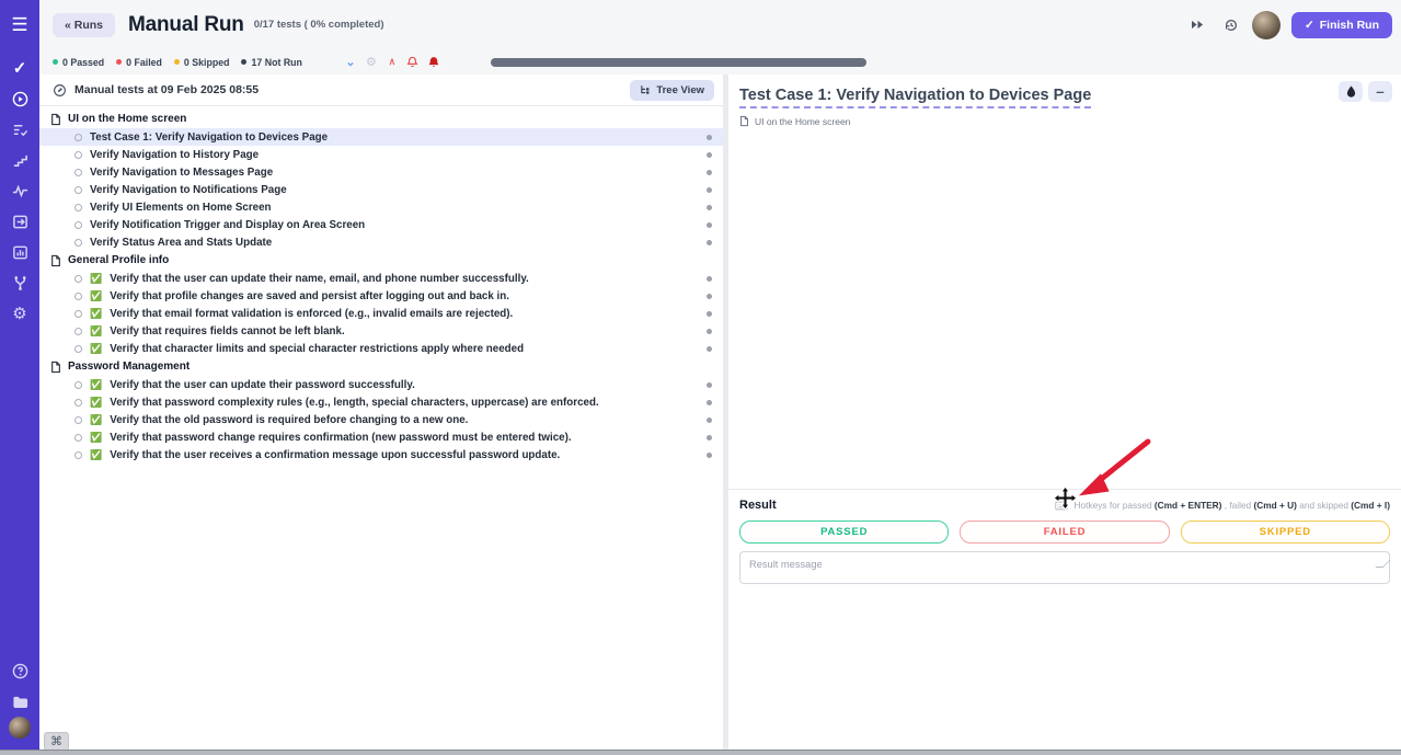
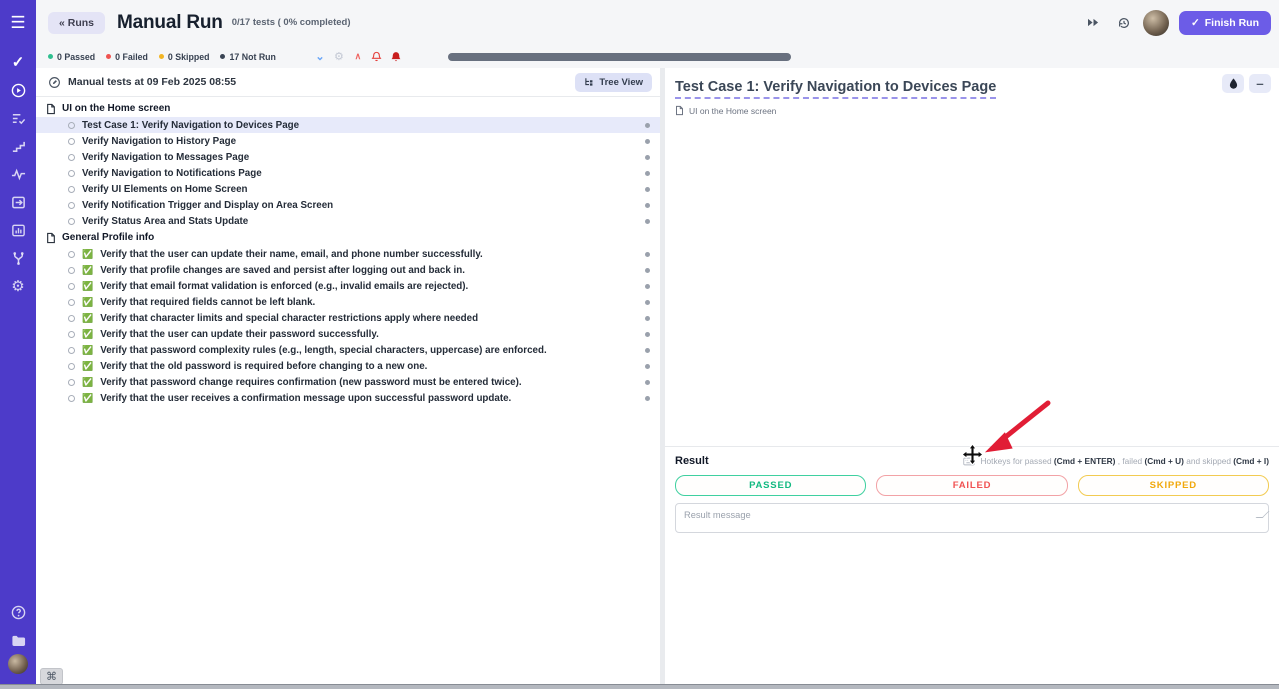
  ☰
  ✓
  ⚙
  « Runs
  Manual Run
  0/17 tests ( 0% completed)
  ✓
  Finish Run
  0 Passed
  0 Failed
  0 Skipped
  17 Not Run
  ⌄
  ⚙
  ∧
  Manual tests at 09 Feb 2025 08:55
  Tree View
  UI on the Home screen
  Test Case 1: Verify Navigation to Devices Page
  Verify Navigation to History Page
  Verify Navigation to Messages Page
  Verify Navigation to Notifications Page
  Verify UI Elements on Home Screen
  Verify Notification Trigger and Display on Area Screen
  Verify Status Area and Stats Update
  General Profile info
  ✅
  Verify that the user can update their name, email, and phone number successfully.
  ✅
  Verify that profile changes are saved and persist after logging out and back in.
  ✅
  Verify that email format validation is enforced (e.g., invalid emails are rejected).
  ✅
- Verify that requires fields cannot be left blank.
+ Verify that required fields cannot be left blank.
  ✅
  Verify that character limits and special character restrictions apply where needed
- Password Management
  ✅
  Verify that the user can update their password successfully.
  ✅
  Verify that password complexity rules (e.g., length, special characters, uppercase) are enforced.
  ✅
  Verify that the old password is required before changing to a new one.
  ✅
  Verify that password change requires confirmation (new password must be entered twice).
  ✅
  Verify that the user receives a confirmation message upon successful password update.
  Test Case 1: Verify Navigation to Devices Page
  UI on the Home screen
  –
  Result
  Hotkeys for passed (Cmd + ENTER) , failed (Cmd + U) and skipped (Cmd + I)
  PASSED
  FAILED
  SKIPPED
  Result message
  ⌘
